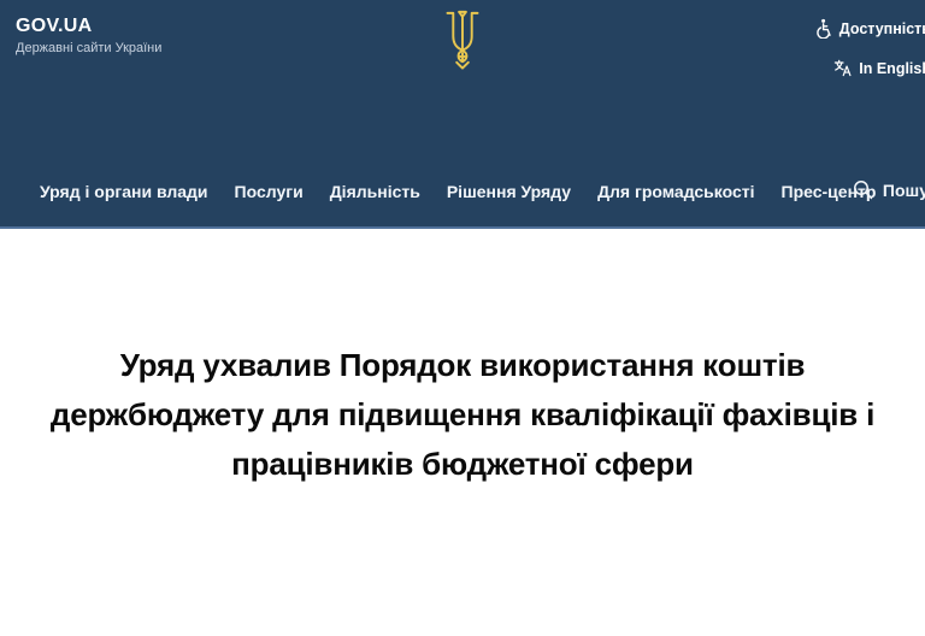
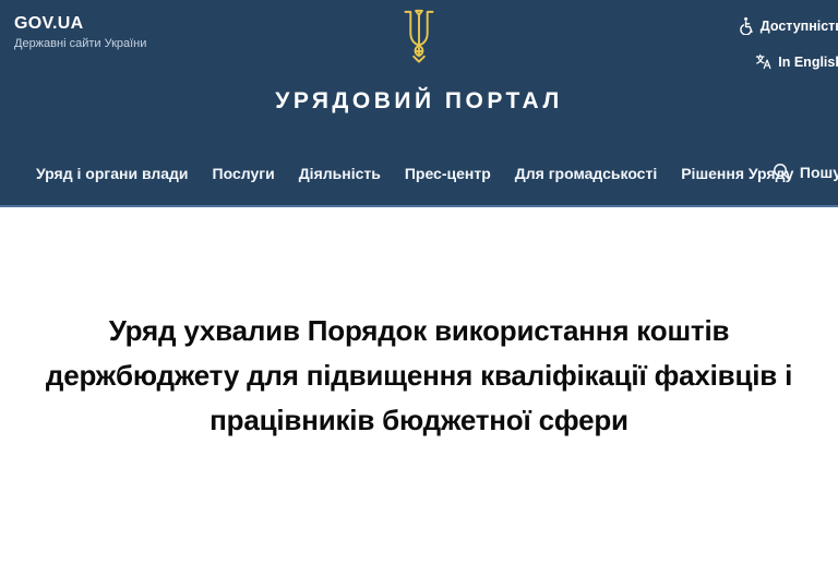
  GOV.UA
  Державні сайти України
  Доступніст
  In Englis
+ УРЯДОВИЙ ПОРТАЛ
  Уряд і органи влади
  Послуги
  Діяльність
- Рішення Уряду
+ Прес-центр
  Для громадськості
- Прес-центр
+ Рішення Уряду
  Пошу
  Уряд ухвалив Порядок використання коштів
  держбюджету для підвищення кваліфікації фахівців і
  працівників бюджетної сфери
